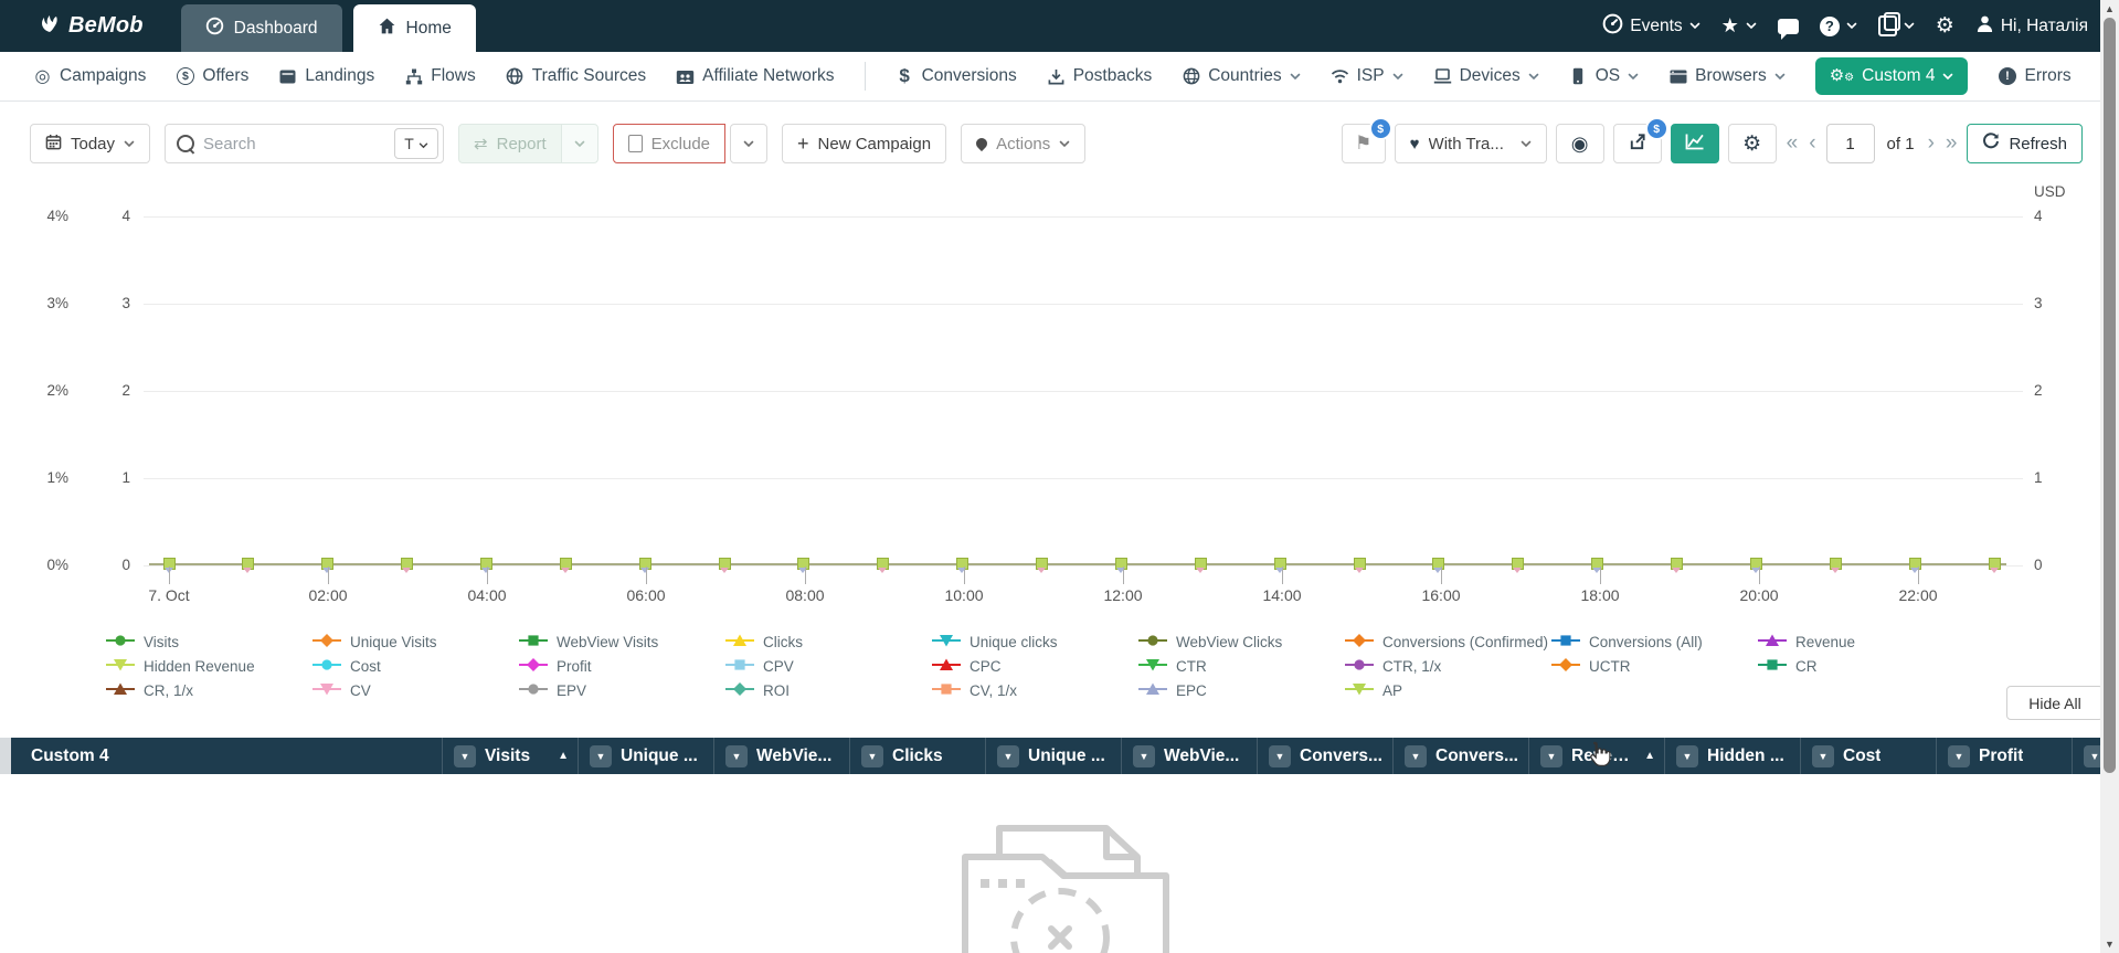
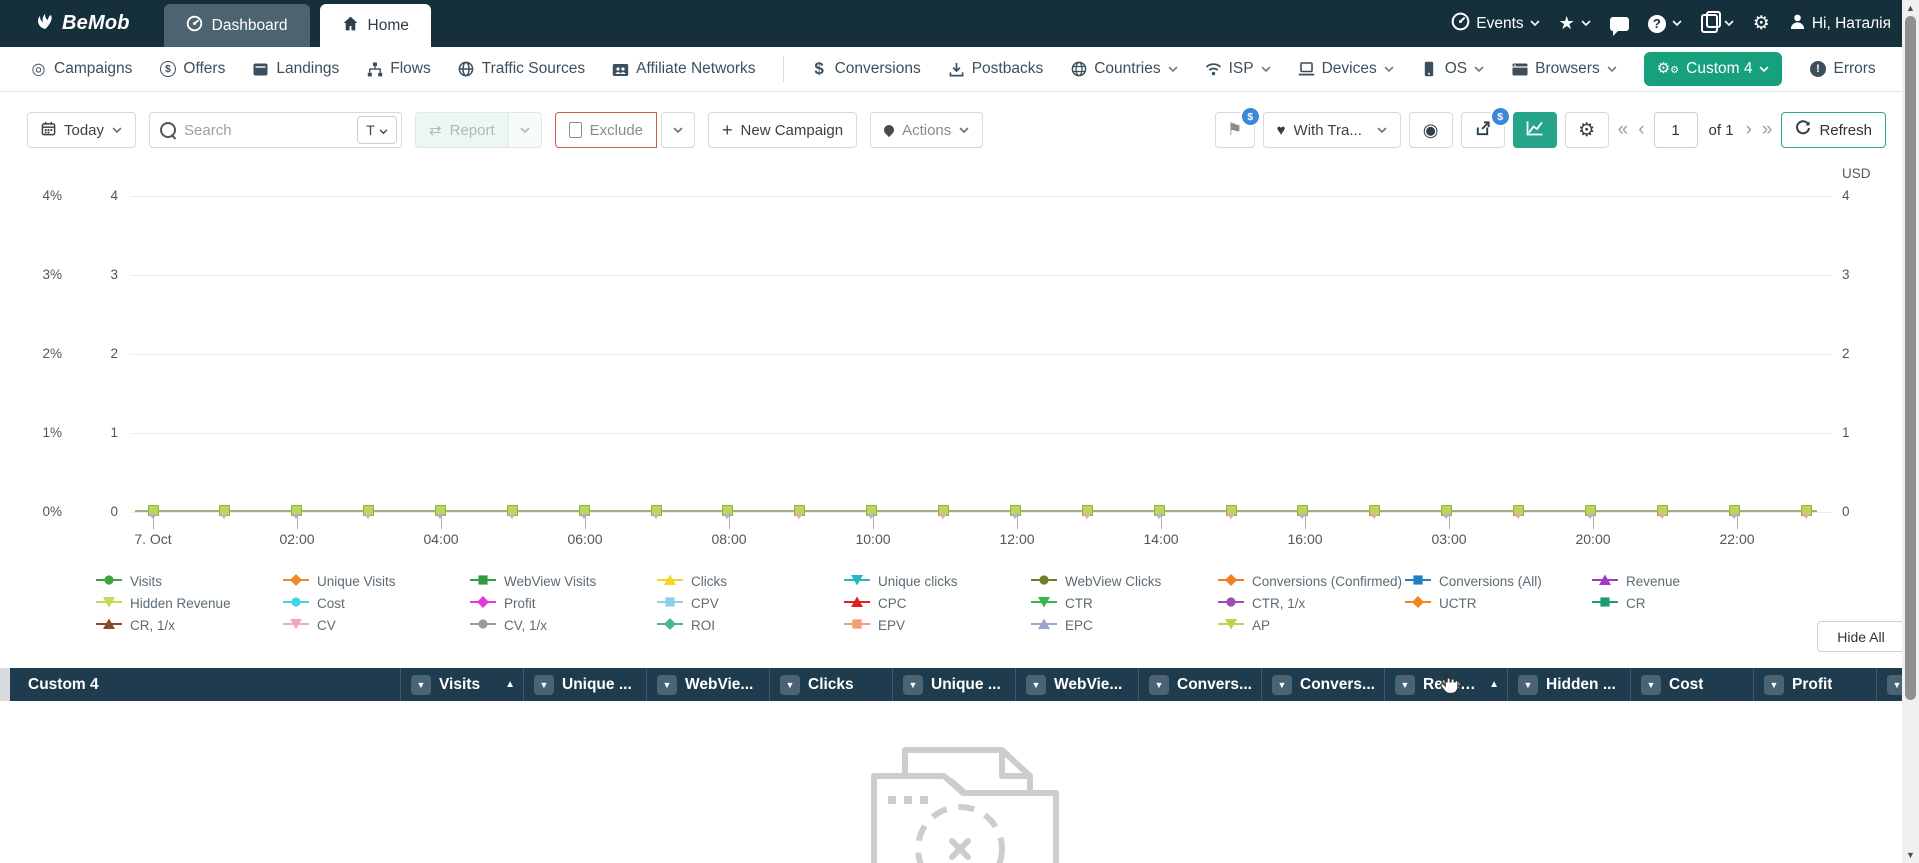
  BeMob
  Dashboard
  Home
  Events
  ★
  ?
  ⚙
  Hi, Наталія
  ◎
  Campaigns
  $
  Offers
  Landings
  Flows
  Traffic Sources
  Affiliate Networks
  $
  Conversions
  Postbacks
  Countries
  ISP
  Devices
  OS
  Browsers
  ⚙⚙
  Custom 4
  !
  Errors
  Today
  Search
  T
  ⇄
  Report
  Exclude
  +
  New Campaign
  Actions
  ⚑
  $
  ♥
  With Tra...
  ◉
  $
  ⚙
  «
  ‹
  1
  of 1
  ›
  »
  Refresh
  USD
  0%
  0
  0
  1%
  1
  1
  2%
  2
  2
  3%
  3
  3
  4%
  4
  4
  7. Oct
  02:00
  04:00
  06:00
  08:00
  10:00
  12:00
  14:00
  16:00
- 18:00
+ 03:00
  20:00
  22:00
  Visits
  Unique Visits
  WebView Visits
  Clicks
  Unique clicks
  WebView Clicks
  Conversions (Confirmed)
  Conversions (All)
  Revenue
  Hidden Revenue
  Cost
  Profit
  CPV
  CPC
  CTR
  CTR, 1/x
  UCTR
  CR
  CR, 1/x
  CV
- EPV
+ CV, 1/x
  ROI
- CV, 1/x
+ EPV
  EPC
  AP
  Hide All
  Custom 4
  ▼
  Visits
  ▲
  ▼
  Unique ...
  ▼
  WebVie...
  ▼
  Clicks
  ▼
  Unique ...
  ▼
  WebVie...
  ▼
  Convers...
  ▼
  Convers...
  ▼
  ▲
  ▼
  Hidden ...
  ▼
  Cost
  ▼
  Profit
  ▼
  ▲
  ▼
